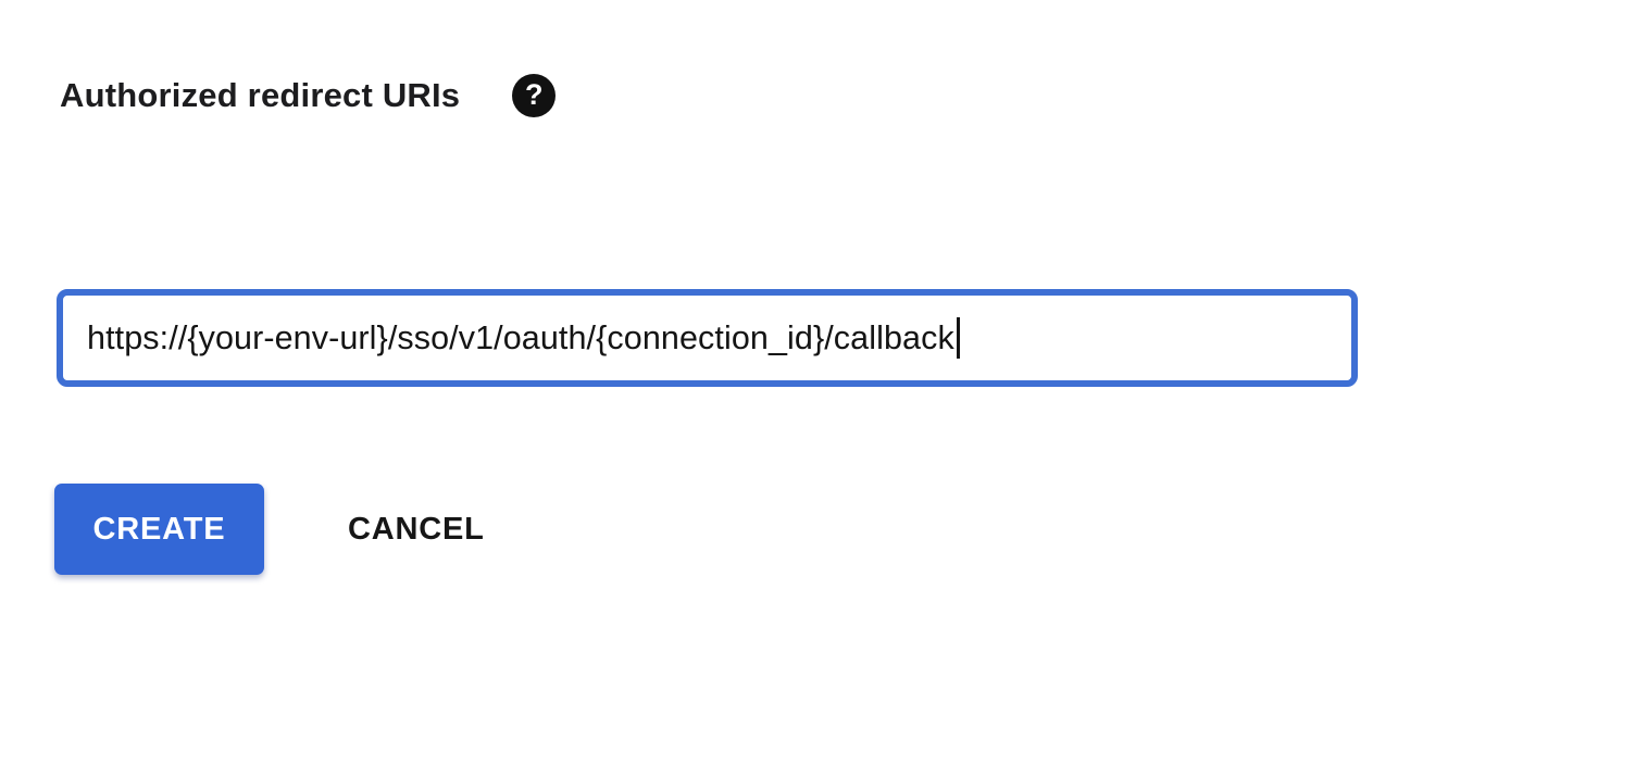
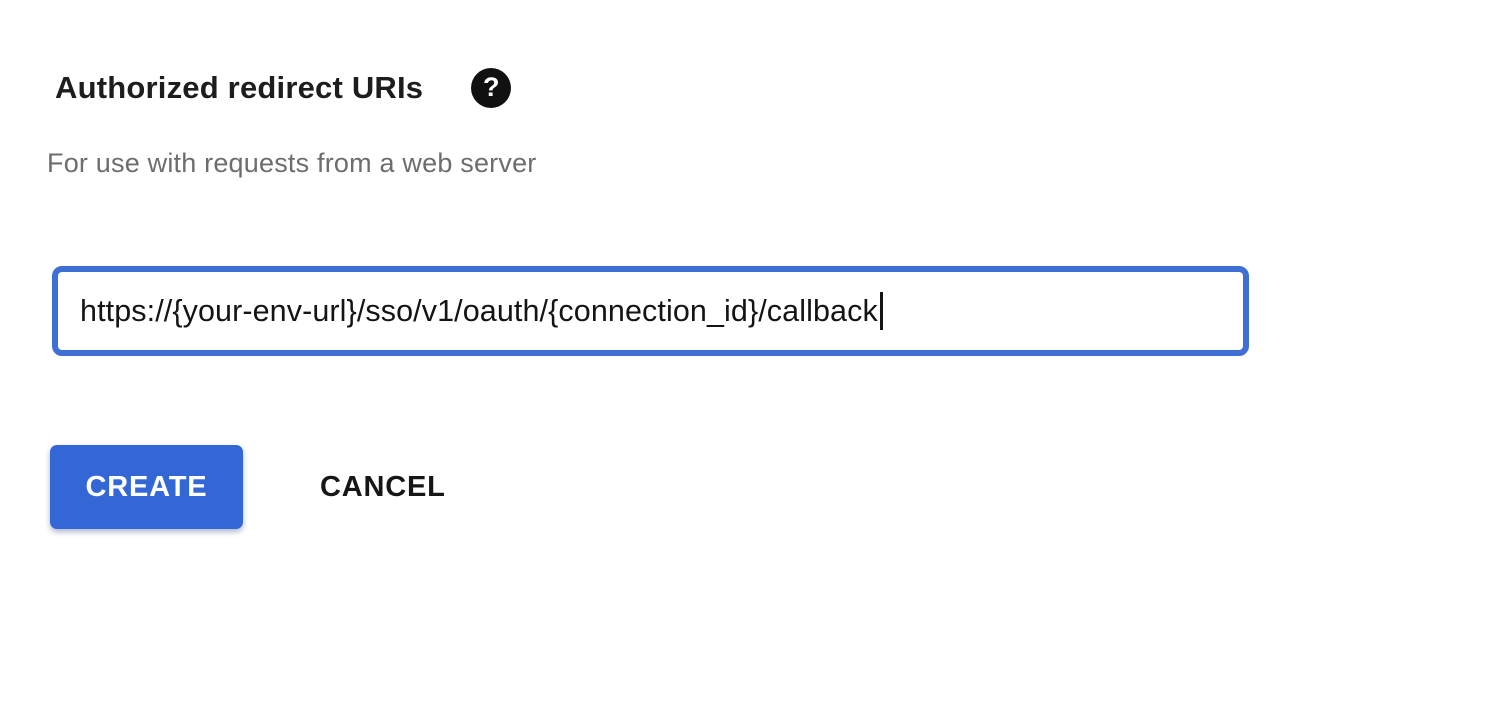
  Authorized redirect URIs
  ?
+ For use with requests from a web server
  https://{your-env-url}/sso/v1/oauth/{connection_id}/callback
  CREATE
  CANCEL
